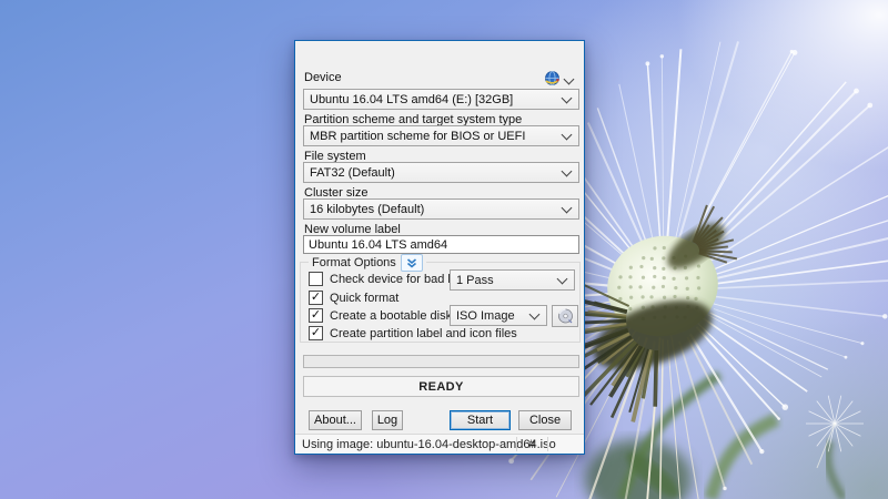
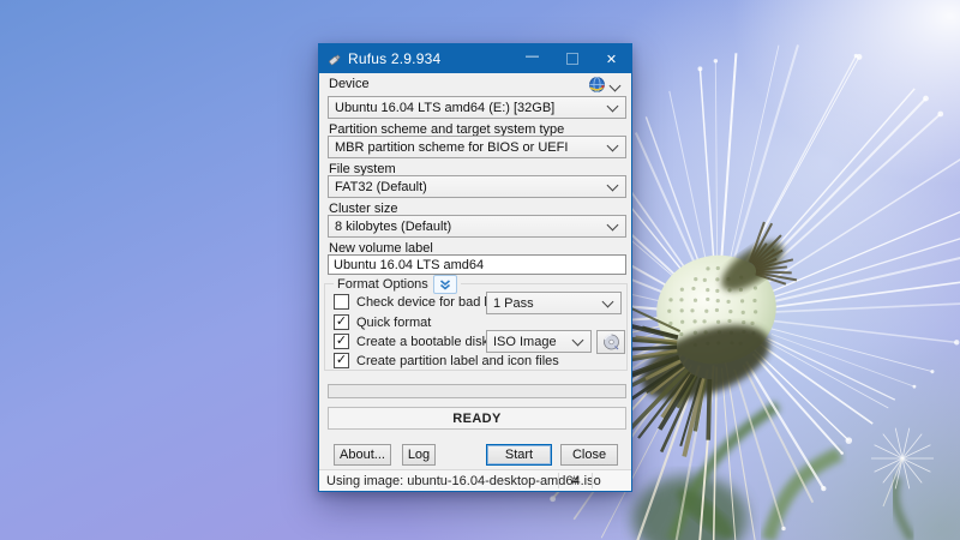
+ Rufus 2.9.934
+ —
+ ✕
  Device
  Ubuntu 16.04 LTS amd64 (E:) [32GB]
  Partition scheme and target system type
  MBR partition scheme for BIOS or UEFI
  File system
  FAT32 (Default)
  Cluster size
- 16 kilobytes (Default)
+ 8 kilobytes (Default)
  New volume label
  Ubuntu 16.04 LTS amd64
  Format Options
  Check device for bad
  1 Pass
  ✓
  Quick format
  ✓
  Create a bootable dis
  ISO Image
  ✓
  Create partition label and icon files
  READY
  About...
  Log
  Start
  Close
  Using image: ubuntu-16.04-desktop-amd64.iso
  #
